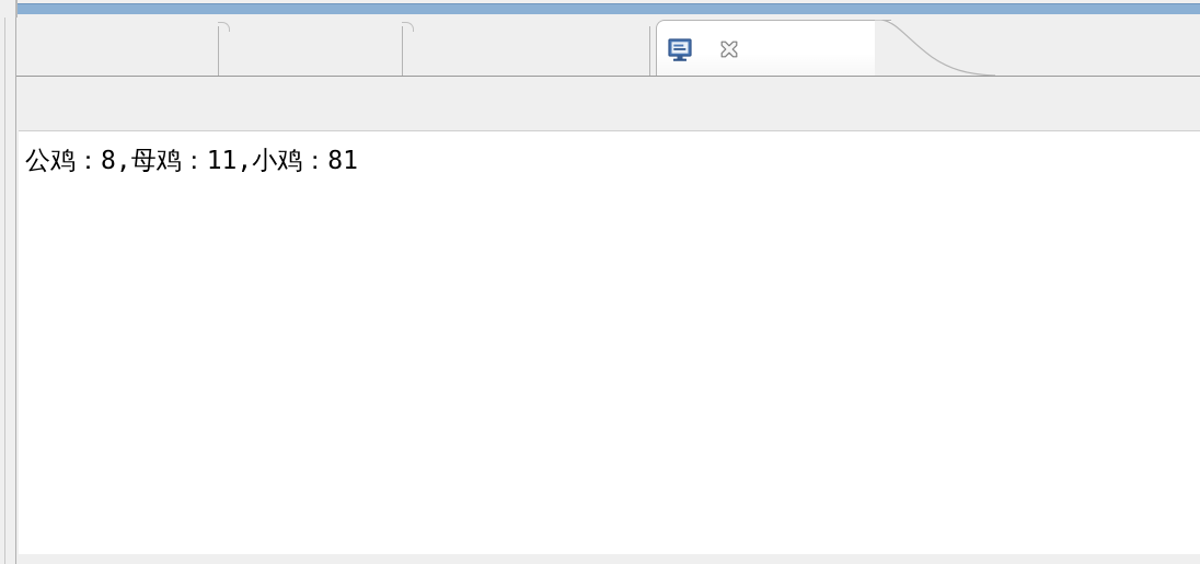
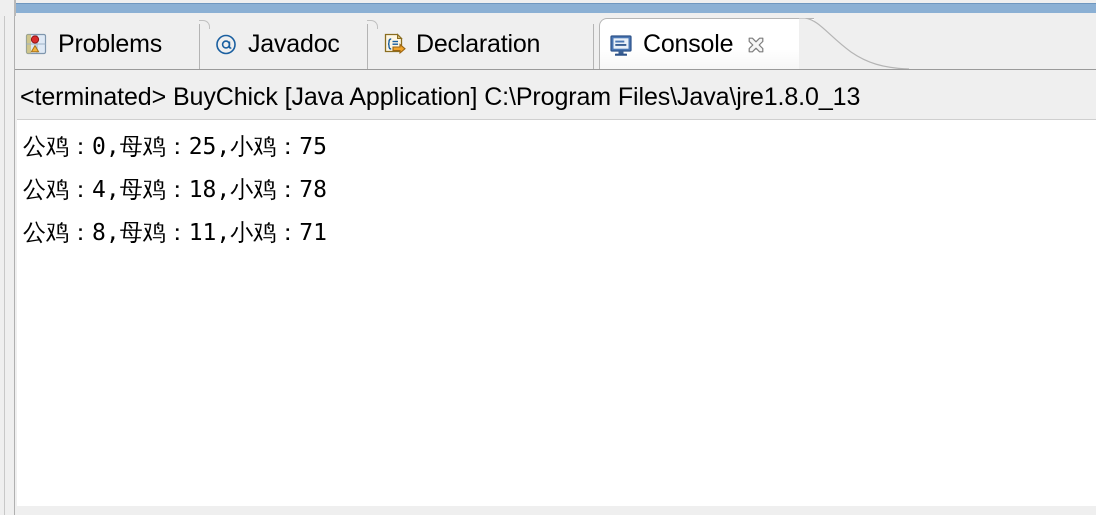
+ Problems
+ Javadoc
+ Declaration
+ Console
+ <terminated> BuyChick [Java Application] C:\Program Files\Java\jre1.8.0_13
+ 公鸡：0,母鸡：25,小鸡：75
+ 公鸡：4,母鸡：18,小鸡：78
- 公鸡：8,母鸡：11,小鸡：81
+ 公鸡：8,母鸡：11,小鸡：71
